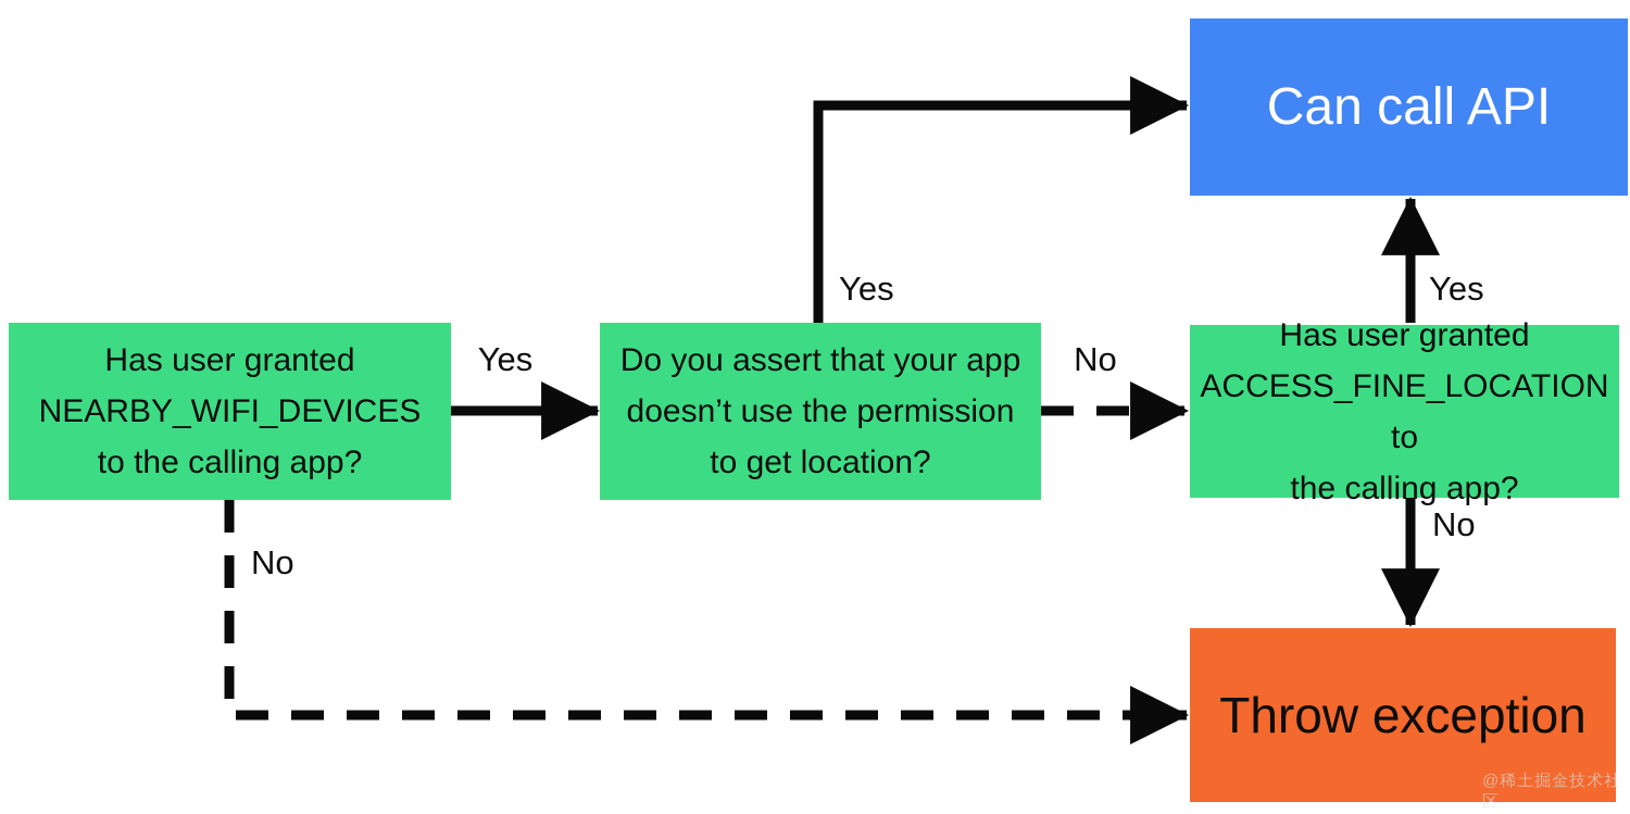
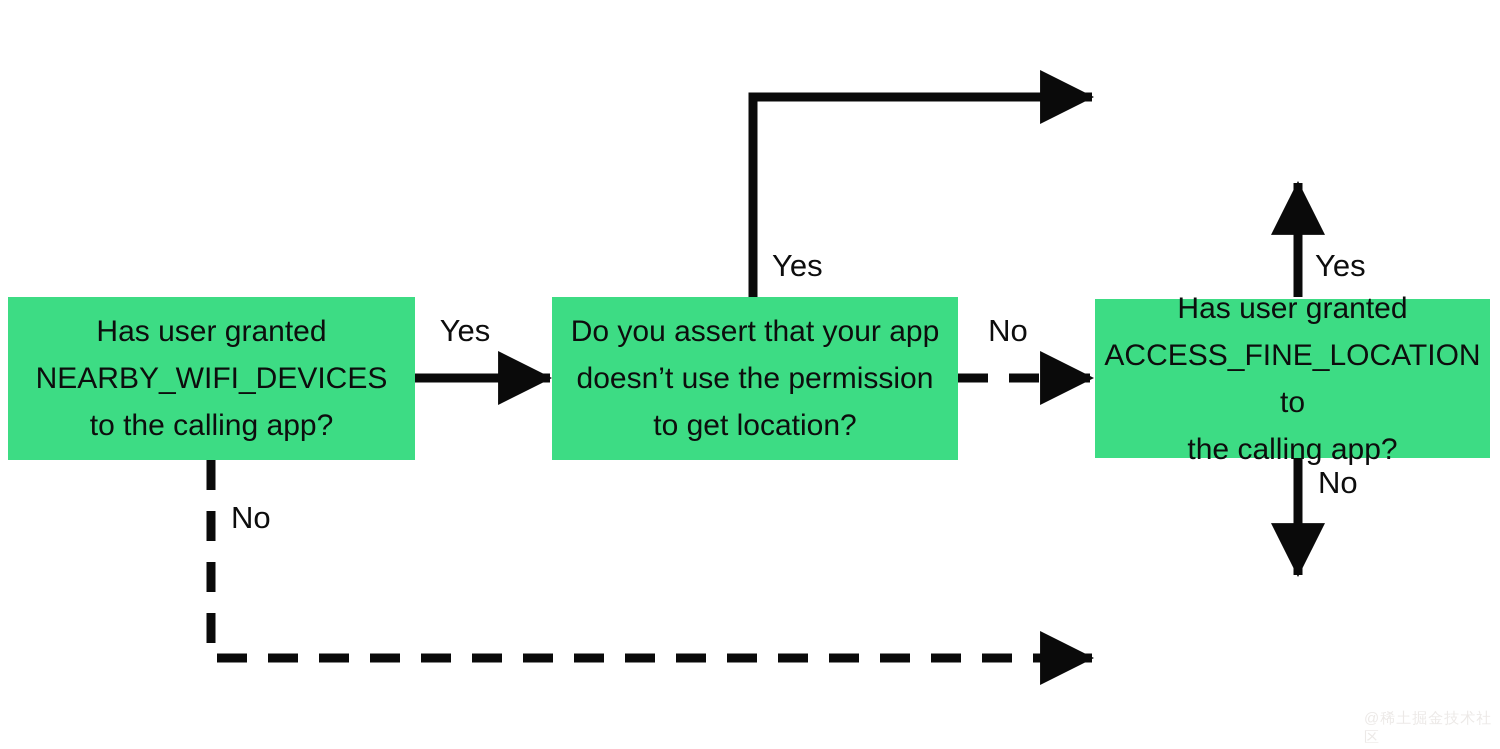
  Has user granted
  NEARBY_WIFI_DEVICES
  to the calling app?
  Do you assert that your app
  doesn’t use the permission
  to get location?
  Has user granted
  ACCESS_FINE_LOCATION to
  the calling app?
- Can call API
- Throw exception
  Yes
  Yes
  No
  Yes
  No
  No
  @稀土掘金技术社区
